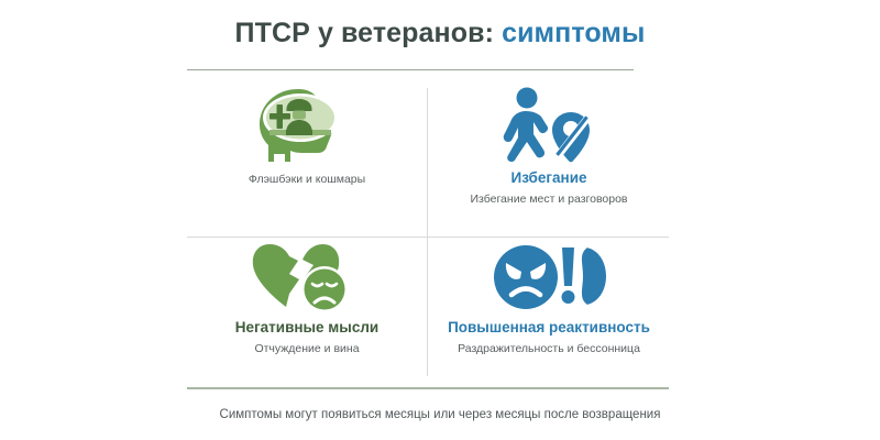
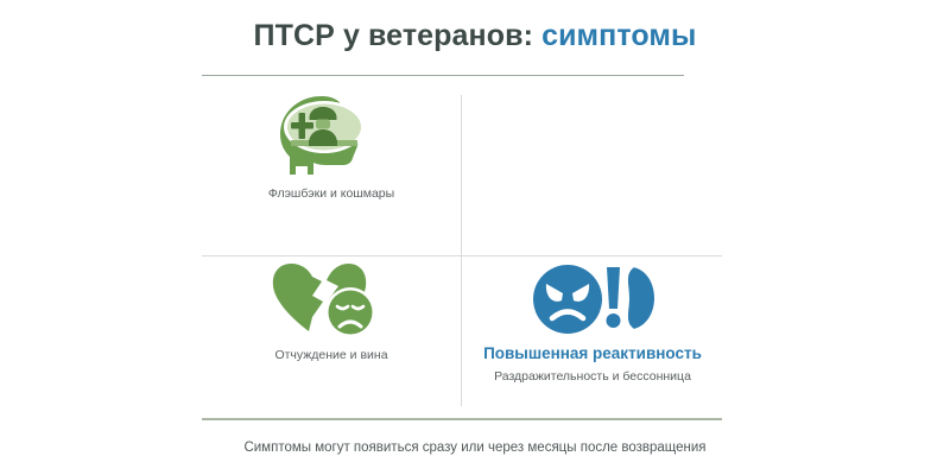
  ПТСР у ветеранов: симптомы
  Флэшбэки и кошмары
- Избегание
- Избегание мест и разговоров
- Негативные мысли
  Отчуждение и вина
  Повышенная реактивность
  Раздражительность и бессонница
- Симптомы могут появиться месяцы или через месяцы после возвращения
+ Симптомы могут появиться сразу или через месяцы после возвращения
